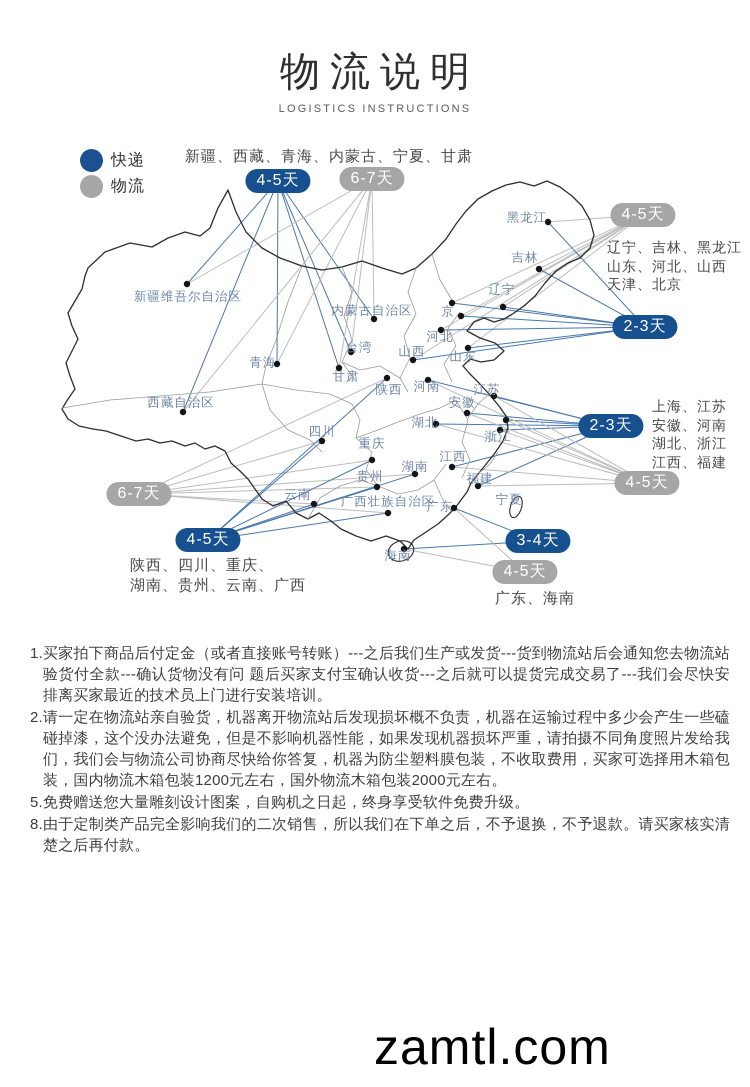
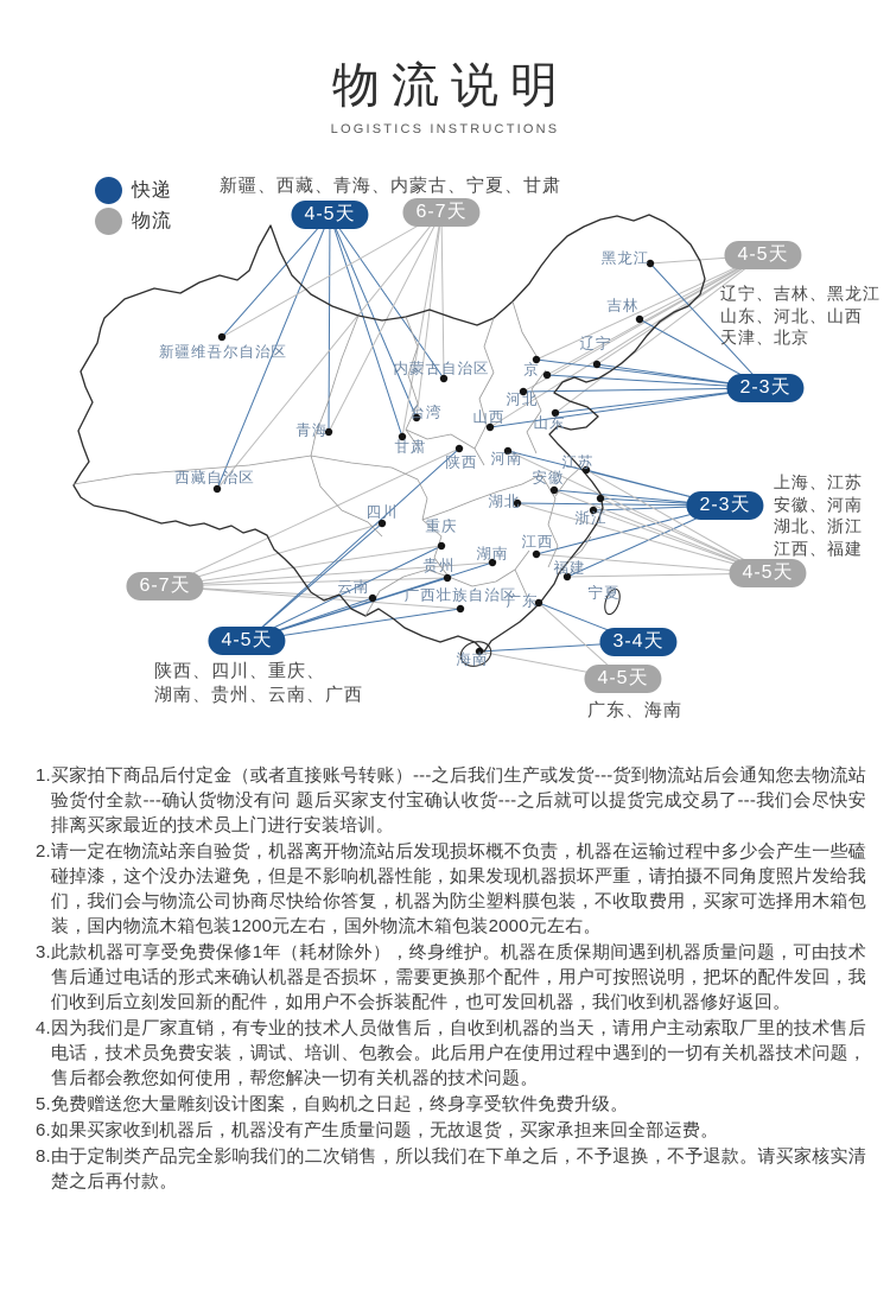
  物流说明
  LOGISTICS INSTRUCTIONS
  新疆维吾尔自治区
  西藏自治区
  青海
  内蒙古自治区
  台湾
  甘肃
  陕西
  黑龙江
  吉林
  辽宁
  京
  河北
  山西
  山东
  河南
  江苏
  安徽
  湖北
  浙江
  四川
  重庆
  湖南
  江西
  贵州
  福建
  云南
  广西壮族自治区
  广东
  宁夏
  海南
  4-5天
  6-7天
  4-5天
  2-3天
  2-3天
  4-5天
  6-7天
  4-5天
  3-4天
  4-5天
  新疆、西藏、青海、内蒙古、宁夏、甘肃
  辽宁、吉林、黑龙江
  山东、河北、山西
  天津、北京
  上海、江苏
  安徽、河南
  湖北、浙江
  江西、福建
  陕西、四川、重庆、
  湖南、贵州、云南、广西
  广东、海南
  快递
  物流
  1.买家拍下商品后付定金（或者直接账号转账）---之后我们生产或发货---货到物流站后会通知您去物流站验货付全款---确认货物没有问 题后买家支付宝确认收货---之后就可以提货完成交易了---我们会尽快安排离买家最近的技术员上门进行安装培训。
  2.请一定在物流站亲自验货，机器离开物流站后发现损坏概不负责，机器在运输过程中多少会产生一些磕碰掉漆，这个没办法避免，但是不影响机器性能，如果发现机器损坏严重，请拍摄不同角度照片发给我们，我们会与物流公司协商尽快给你答复，机器为防尘塑料膜包装，不收取费用，买家可选择用木箱包装，国内物流木箱包装1200元左右，国外物流木箱包装2000元左右。
+ 3.此款机器可享受免费保修1年（耗材除外），终身维护。机器在质保期间遇到机器质量问题，可由技术售后通过电话的形式来确认机器是否损坏，需要更换那个配件，用户可按照说明，把坏的配件发回，我们收到后立刻发回新的配件，如用户不会拆装配件，也可发回机器，我们收到机器修好返回。
+ 4.因为我们是厂家直销，有专业的技术人员做售后，自收到机器的当天，请用户主动索取厂里的技术售后电话，技术员免费安装，调试、培训、包教会。此后用户在使用过程中遇到的一切有关机器技术问题，售后都会教您如何使用，帮您解决一切有关机器的技术问题。
  5.免费赠送您大量雕刻设计图案，自购机之日起，终身享受软件免费升级。
+ 6.如果买家收到机器后，机器没有产生质量问题，无故退货，买家承担来回全部运费。
  8.由于定制类产品完全影响我们的二次销售，所以我们在下单之后，不予退换，不予退款。请买家核实清楚之后再付款。
- zamtl.com
